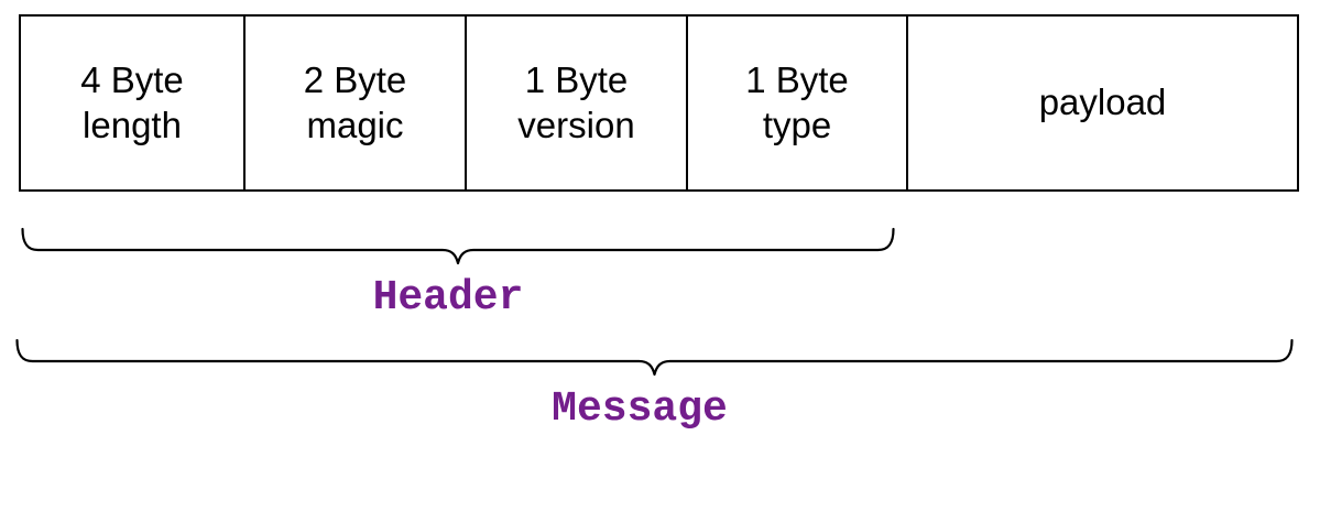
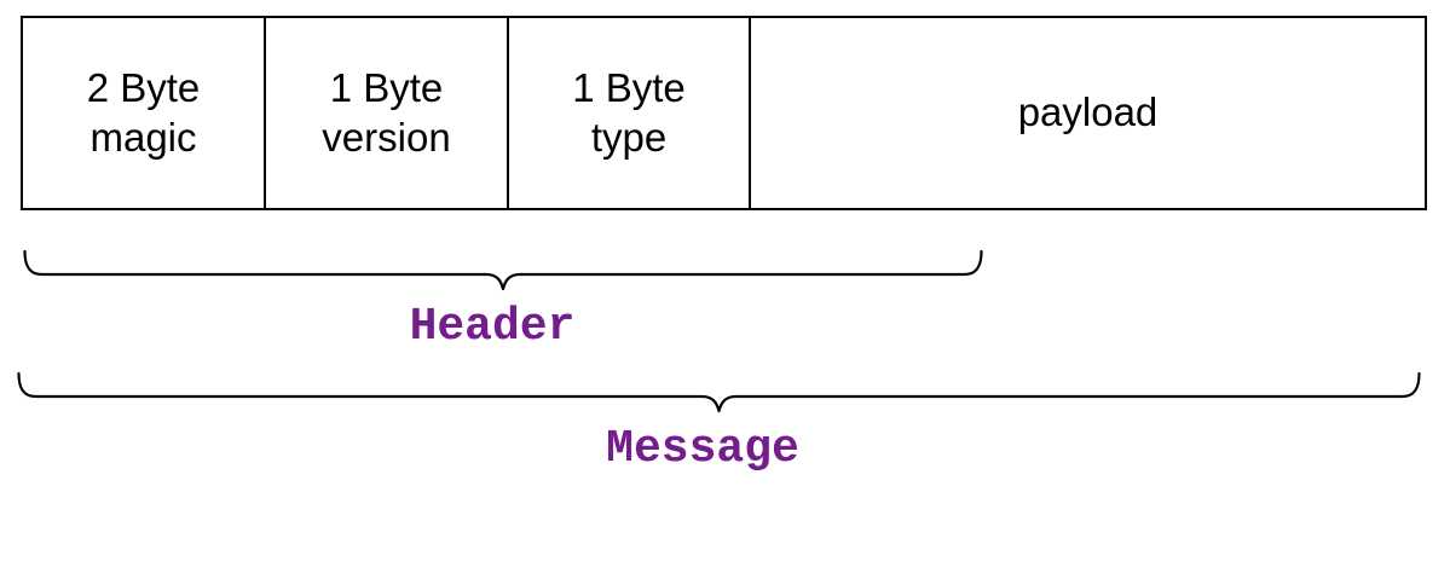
- 4 Byte
- length
  2 Byte
  magic
  1 Byte
  version
  1 Byte
  type
  payload
  Header
  Message
